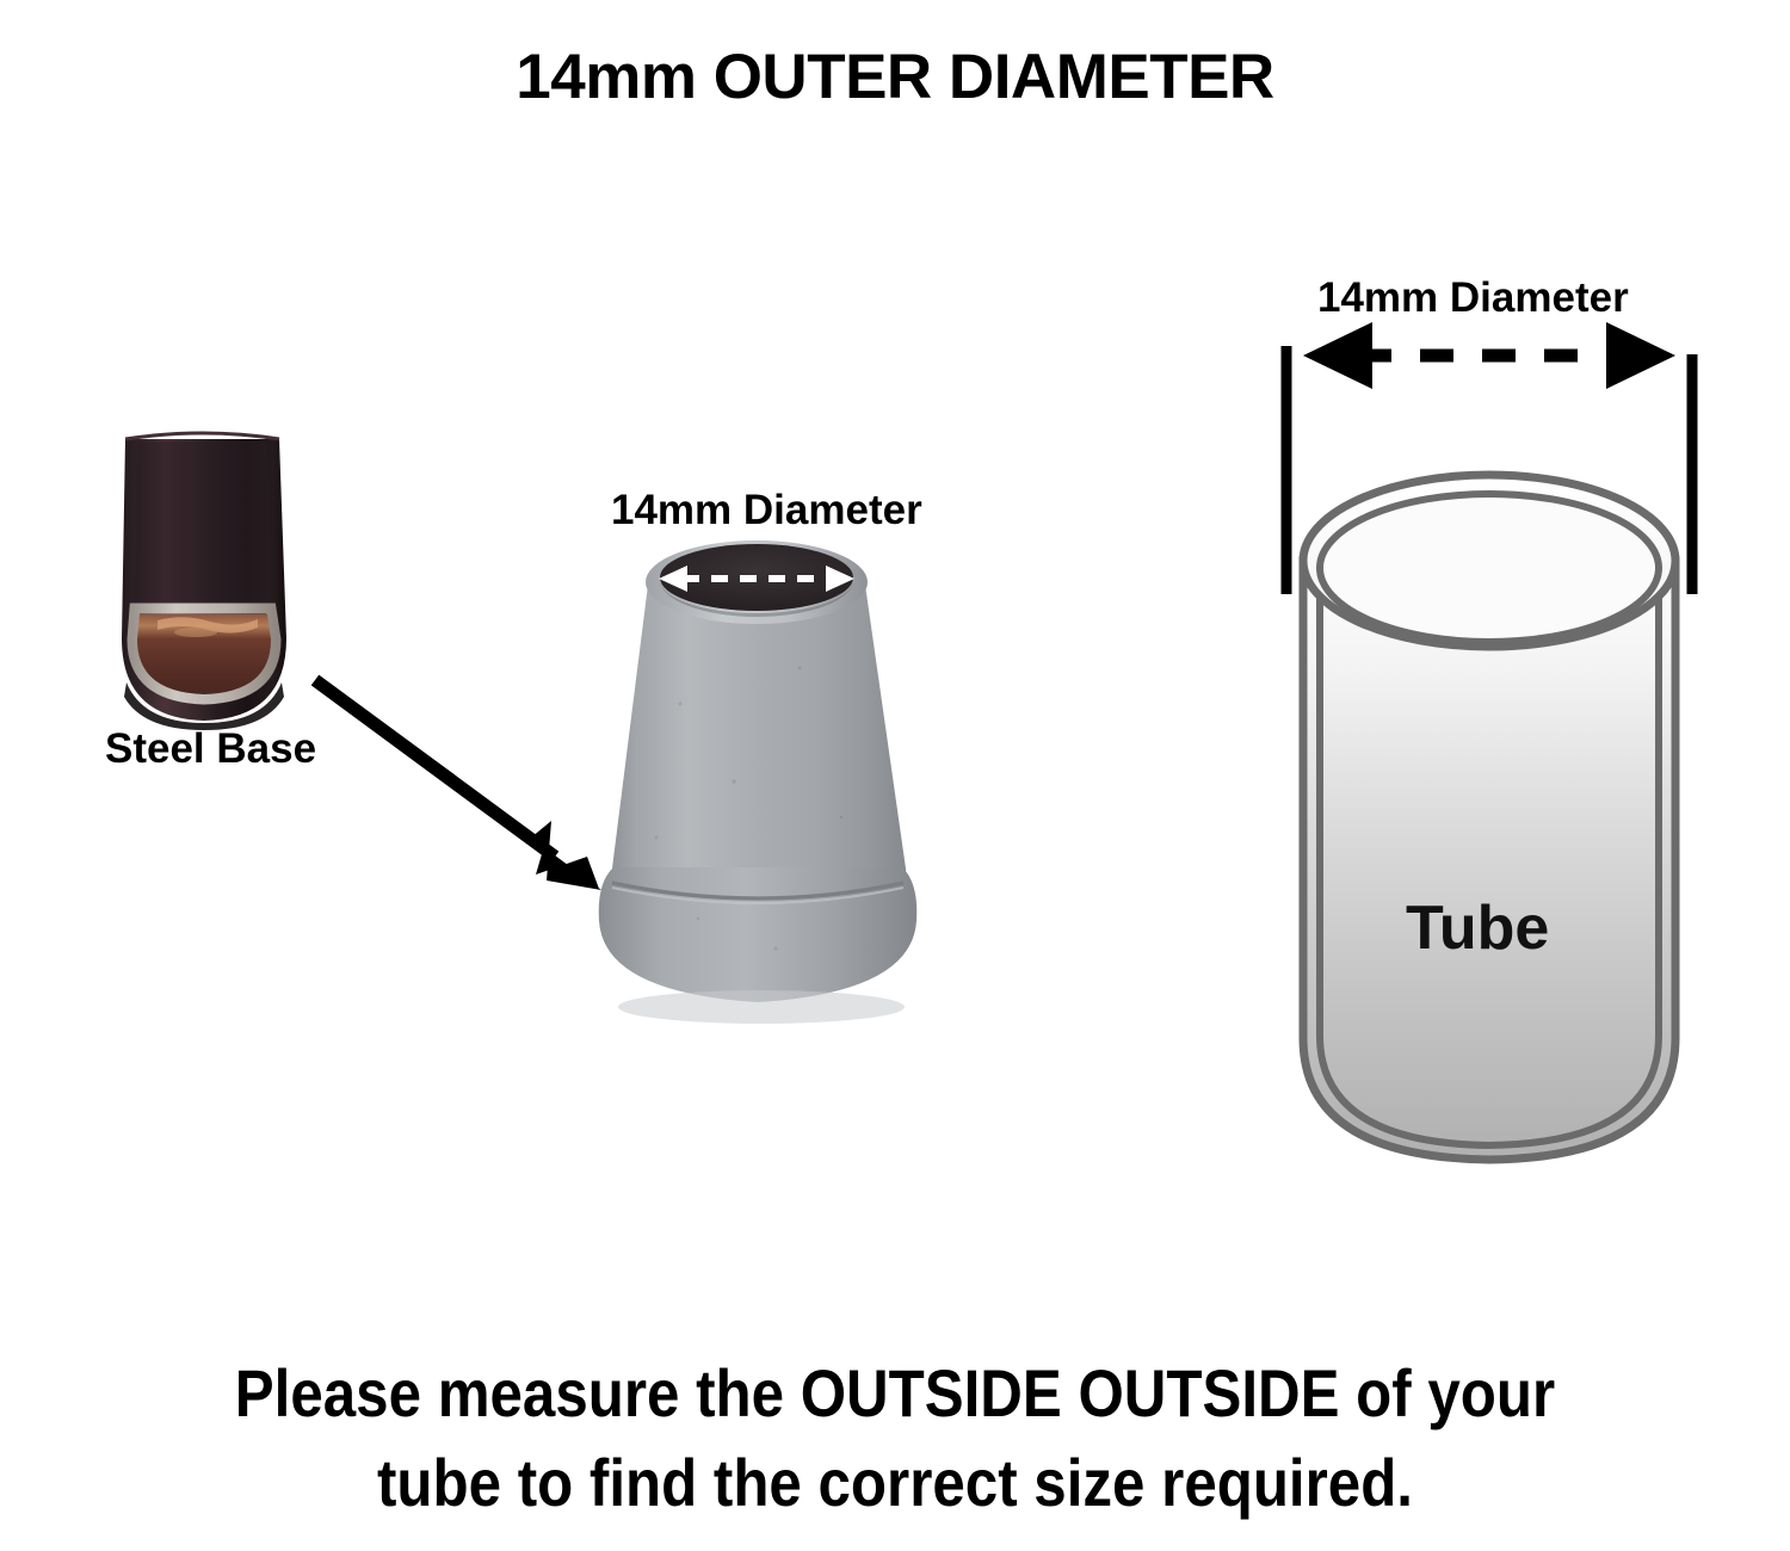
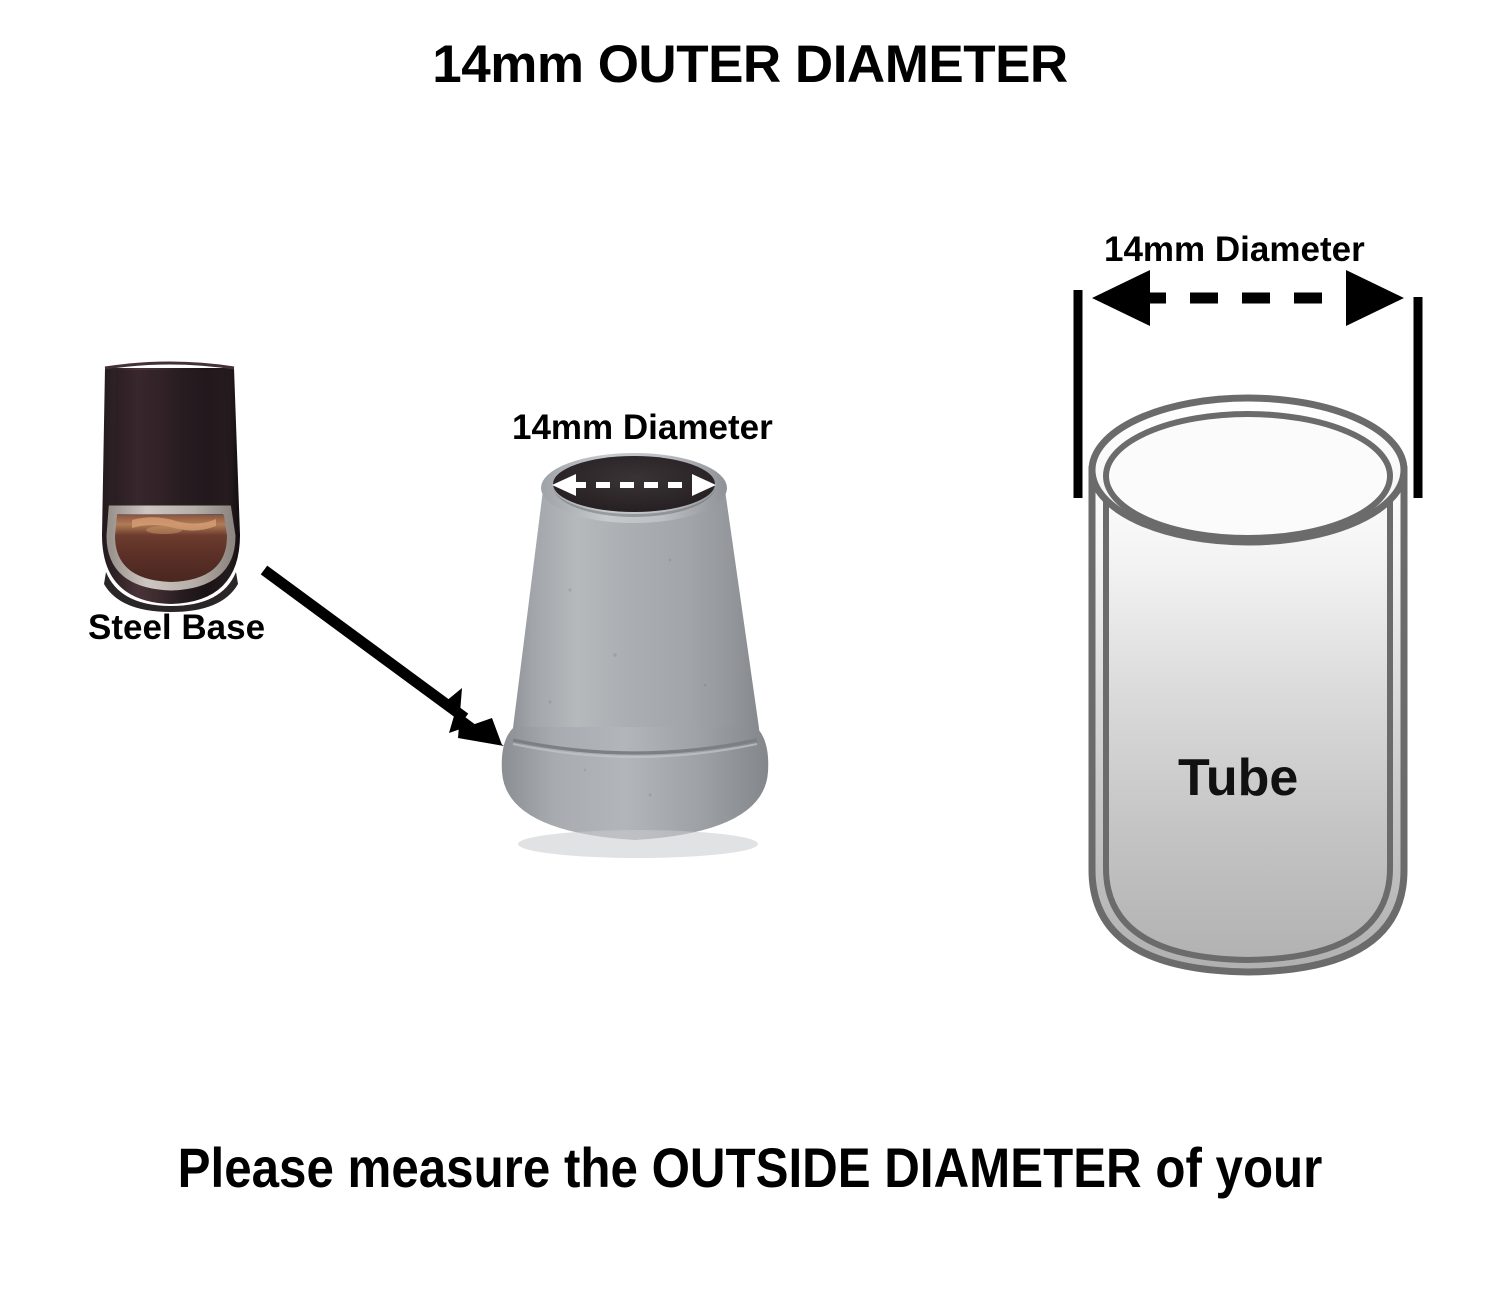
  14mm OUTER DIAMETER
  Steel Base
  14mm Diameter
  14mm Diameter
  Tube
- Please measure the OUTSIDE OUTSIDE of your
+ Please measure the OUTSIDE DIAMETER of your
- tube to find the correct size required.
